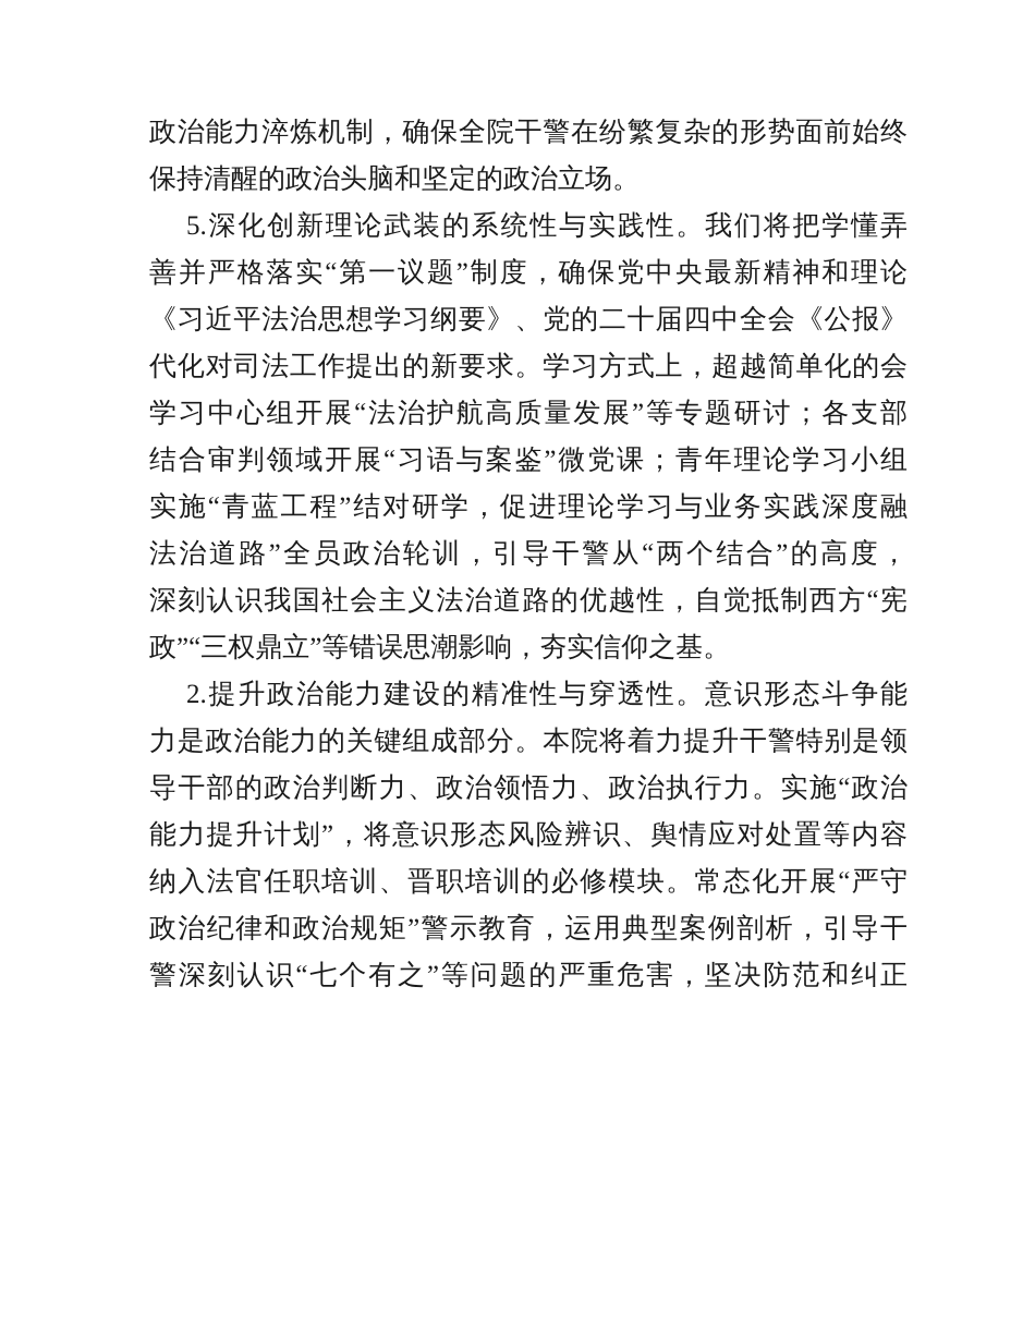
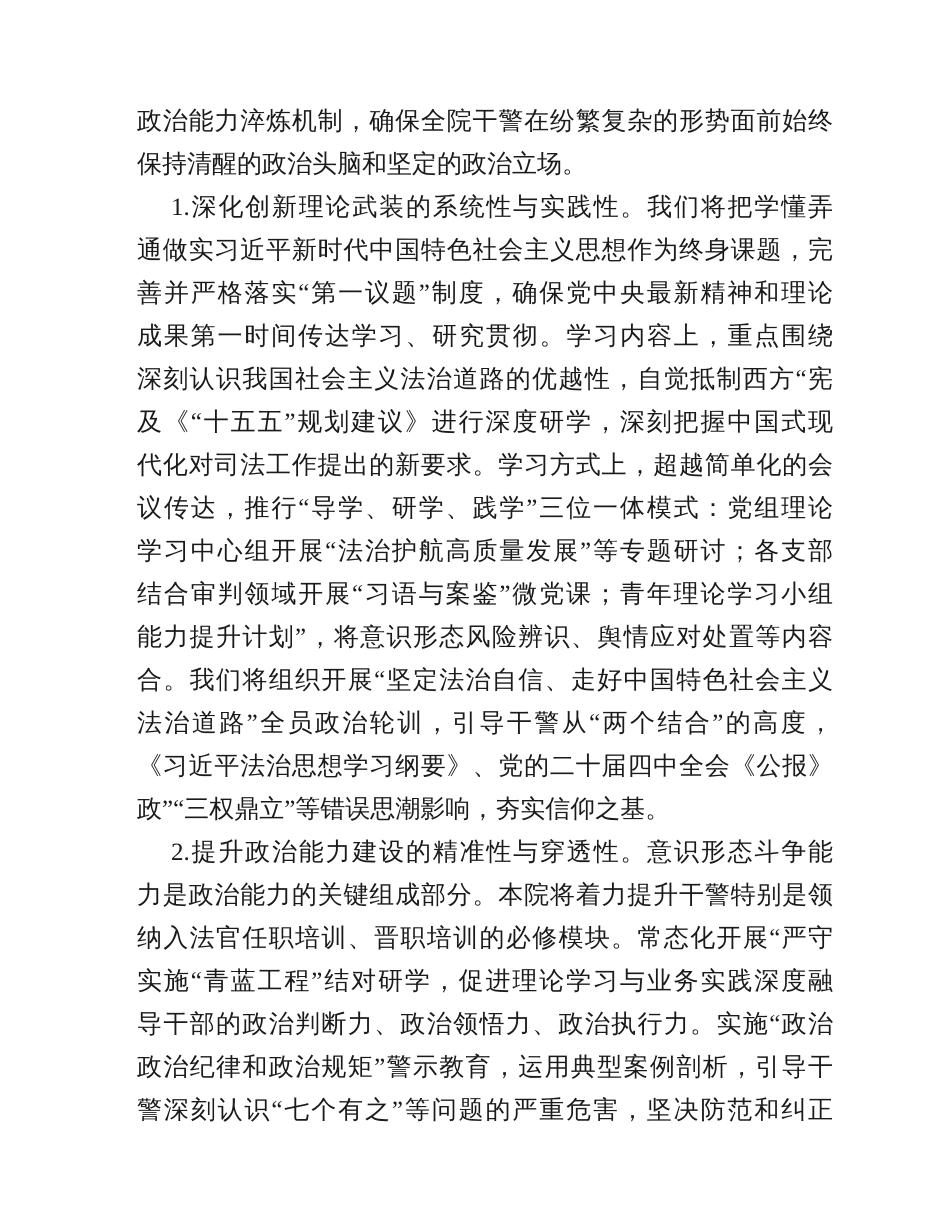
  政治能力淬炼机制，确保全院干警在纷繁复杂的形势面前始终
  保持清醒的政治头脑和坚定的政治立场。
- 5.深化创新理论武装的系统性与实践性。我们将把学懂弄
+ 1.深化创新理论武装的系统性与实践性。我们将把学懂弄
+ 通做实习近平新时代中国特色社会主义思想作为终身课题，完
  善并严格落实“第一议题”制度，确保党中央最新精神和理论
+ 成果第一时间传达学习、研究贯彻。学习内容上，重点围绕
- 《习近平法治思想学习纲要》、党的二十届四中全会《公报》
+ 深刻认识我国社会主义法治道路的优越性，自觉抵制西方“宪
+ 及《“十五五”规划建议》进行深度研学，深刻把握中国式现
  代化对司法工作提出的新要求。学习方式上，超越简单化的会
+ 议传达，推行“导学、研学、践学”三位一体模式：党组理论
  学习中心组开展“法治护航高质量发展”等专题研讨；各支部
  结合审判领域开展“习语与案鉴”微党课；青年理论学习小组
- 实施“青蓝工程”结对研学，促进理论学习与业务实践深度融
+ 能力提升计划”，将意识形态风险辨识、舆情应对处置等内容
+ 合。我们将组织开展“坚定法治自信、走好中国特色社会主义
  法治道路”全员政治轮训，引导干警从“两个结合”的高度，
- 深刻认识我国社会主义法治道路的优越性，自觉抵制西方“宪
+ 《习近平法治思想学习纲要》、党的二十届四中全会《公报》
  政”“三权鼎立”等错误思潮影响，夯实信仰之基。
  2.提升政治能力建设的精准性与穿透性。意识形态斗争能
  力是政治能力的关键组成部分。本院将着力提升干警特别是领
- 导干部的政治判断力、政治领悟力、政治执行力。实施“政治
+ 纳入法官任职培训、晋职培训的必修模块。常态化开展“严守
- 能力提升计划”，将意识形态风险辨识、舆情应对处置等内容
+ 实施“青蓝工程”结对研学，促进理论学习与业务实践深度融
- 纳入法官任职培训、晋职培训的必修模块。常态化开展“严守
+ 导干部的政治判断力、政治领悟力、政治执行力。实施“政治
  政治纪律和政治规矩”警示教育，运用典型案例剖析，引导干
  警深刻认识“七个有之”等问题的严重危害，坚决防范和纠正
